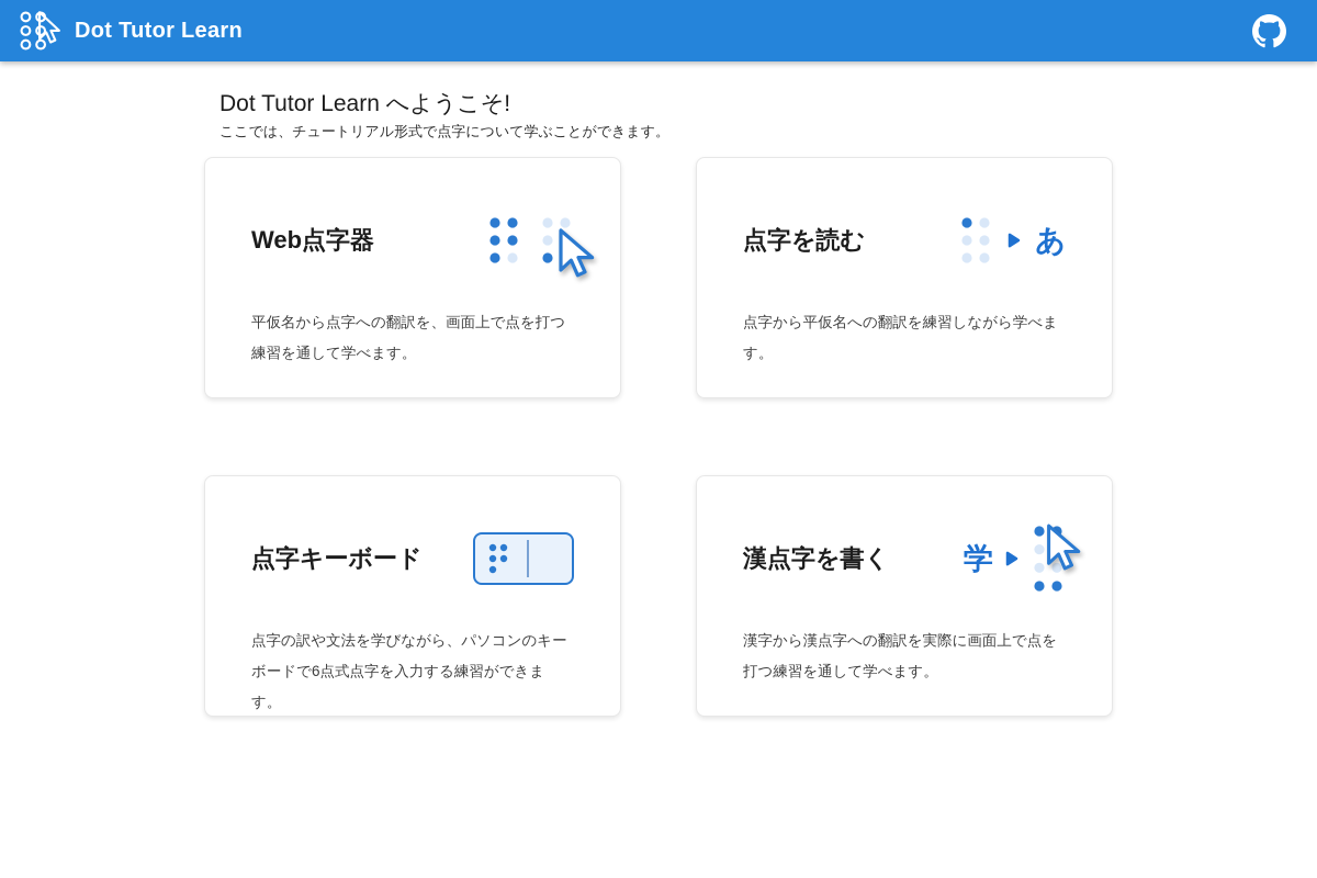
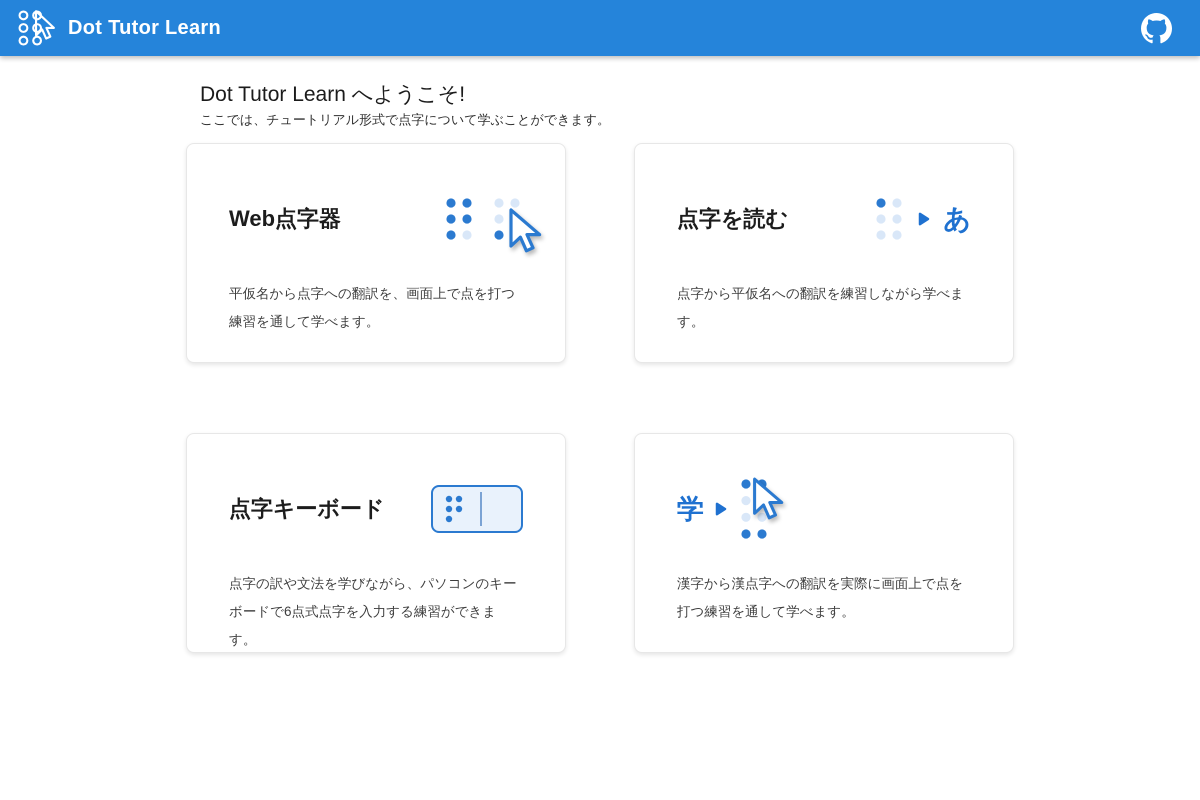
  Dot Tutor Learn
  Dot Tutor Learn へようこそ!
  ここでは、チュートリアル形式で点字について学ぶことができます。
  Web点字器
  平仮名から点字への翻訳を、画面上で点を打つ練習を通して学べます。
  点字を読む
  あ
  点字から平仮名への翻訳を練習しながら学べます。
  点字キーボード
  点字の訳や文法を学びながら、パソコンのキーボードで6点式点字を入力する練習ができます。
- 漢点字を書く
  学
  漢字から漢点字への翻訳を実際に画面上で点を打つ練習を通して学べます。
